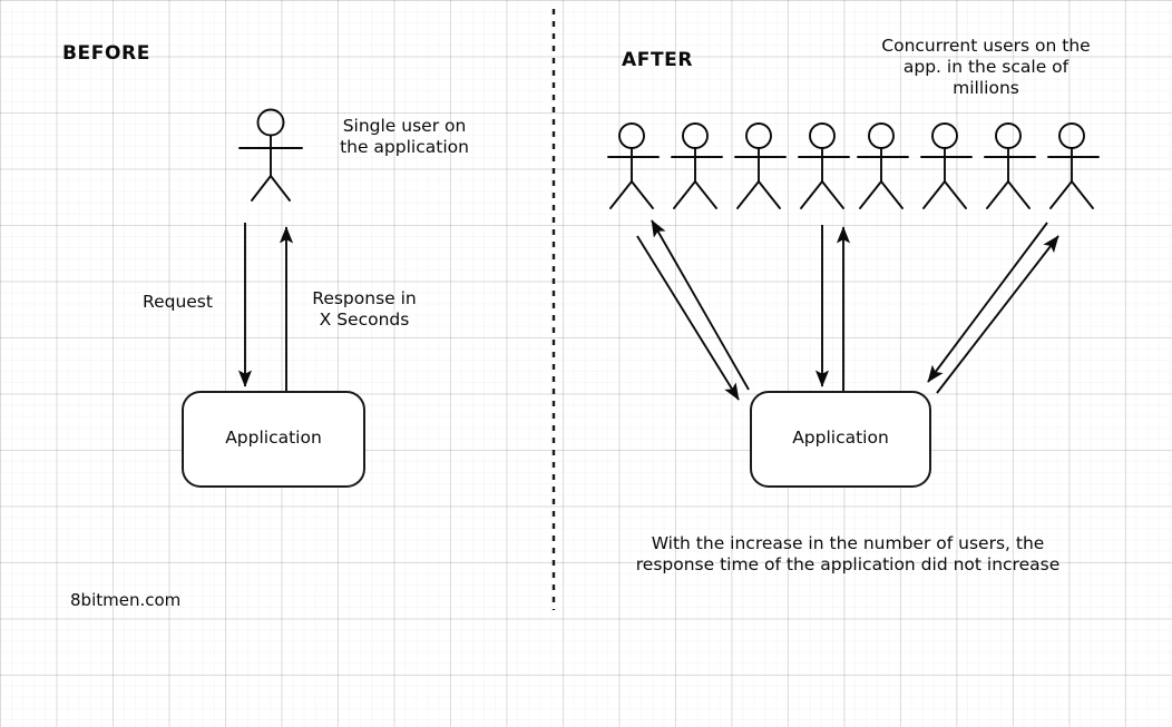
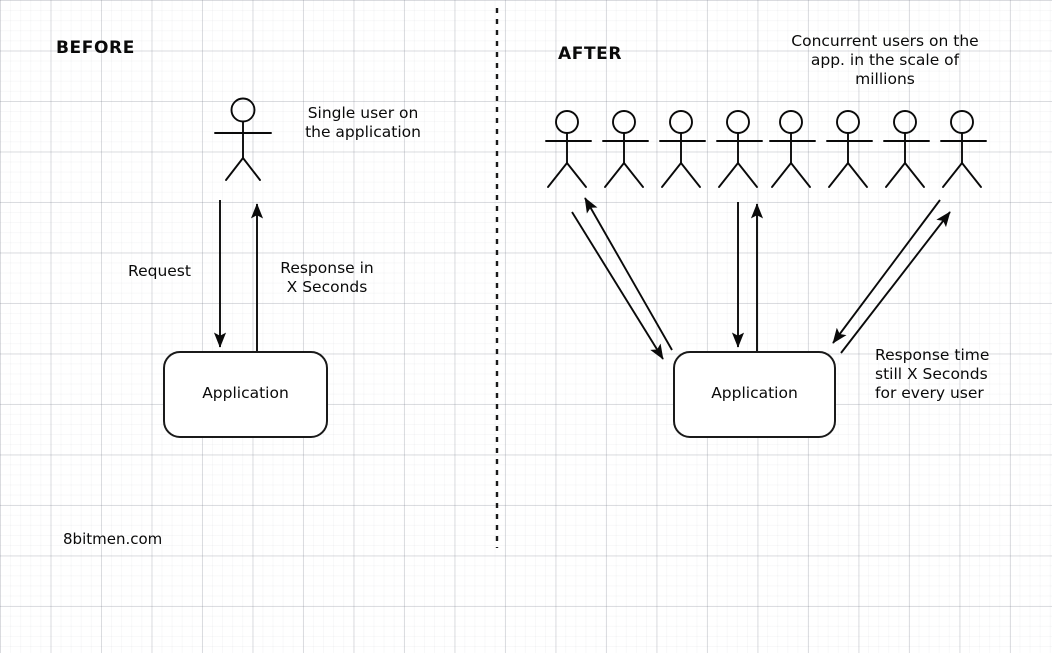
  BEFORE
  Single user on
  the application
  Request
  Response in
  X Seconds
  Application
  8bitmen.com
  AFTER
  Concurrent users on the
  app. in the scale of
  millions
+ Response time
+ still X Seconds
+ for every user
  Application
- With the increase in the number of users, the
- response time of the application did not increase
